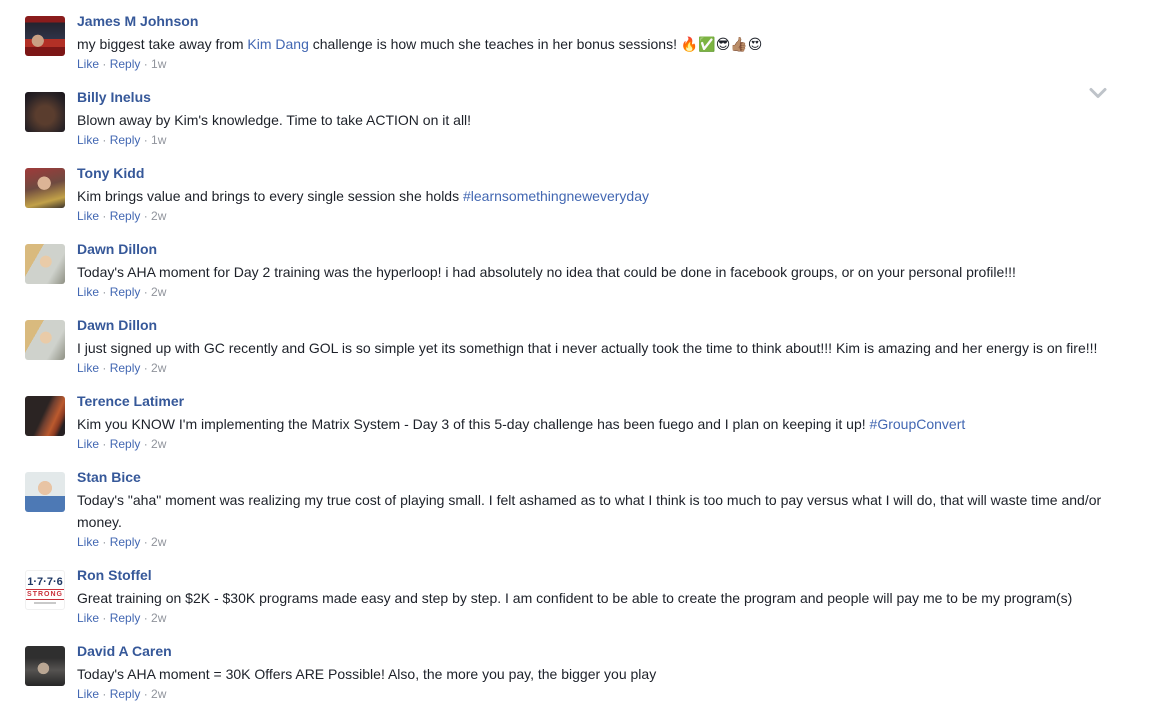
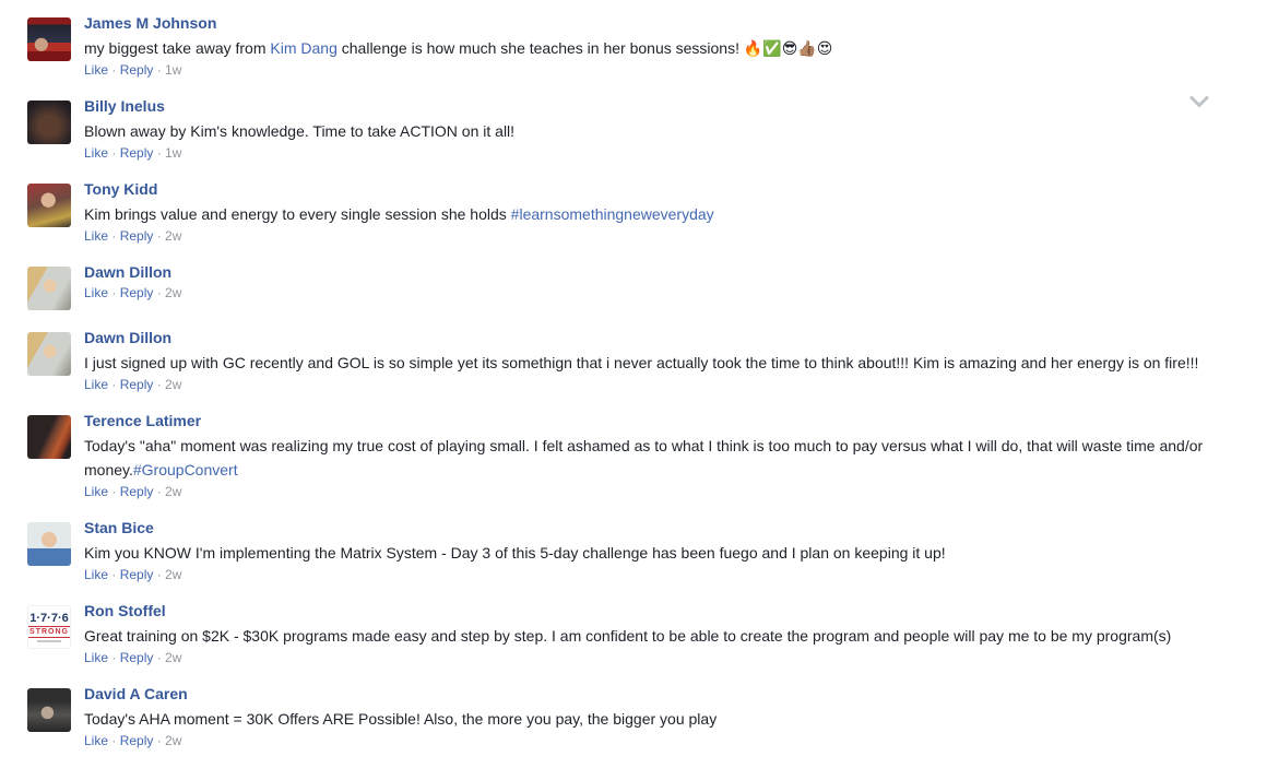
  James M Johnson
  my biggest take away from Kim Dang challenge is how much she teaches in her bonus sessions! 🔥✅😎👍🏽😍
  Like · Reply · 1w
  Billy Inelus
  Blown away by Kim's knowledge. Time to take ACTION on it all!
  Like · Reply · 1w
  Tony Kidd
- Kim brings value and brings to every single session she holds #learnsomethingneweveryday
+ Kim brings value and energy to every single session she holds #learnsomethingneweveryday
  Like · Reply · 2w
  Dawn Dillon
- Today's AHA moment for Day 2 training was the hyperloop! i had absolutely no idea that could be done in facebook groups, or on your personal profile!!!
  Like · Reply · 2w
  Dawn Dillon
  I just signed up with GC recently and GOL is so simple yet its somethign that i never actually took the time to think about!!! Kim is amazing and her energy is on fire!!!
  Like · Reply · 2w
  Terence Latimer
- Kim you KNOW I'm implementing the Matrix System - Day 3 of this 5-day challenge has been fuego and I plan on keeping it up! #GroupConvert
+ Today's "aha" moment was realizing my true cost of playing small. I felt ashamed as to what I think is too much to pay versus what I will do, that will waste time and/or money.#GroupConvert
  Like · Reply · 2w
  Stan Bice
- Today's "aha" moment was realizing my true cost of playing small. I felt ashamed as to what I think is too much to pay versus what I will do, that will waste time and/or money.
+ Kim you KNOW I'm implementing the Matrix System - Day 3 of this 5-day challenge has been fuego and I plan on keeping it up!
  Like · Reply · 2w
  1·7·7·6
  Ron Stoffel
  Great training on $2K - $30K programs made easy and step by step. I am confident to be able to create the program and people will pay me to be my program(s)
  Like · Reply · 2w
  David A Caren
  Today's AHA moment = 30K Offers ARE Possible! Also, the more you pay, the bigger you play
  Like · Reply · 2w
